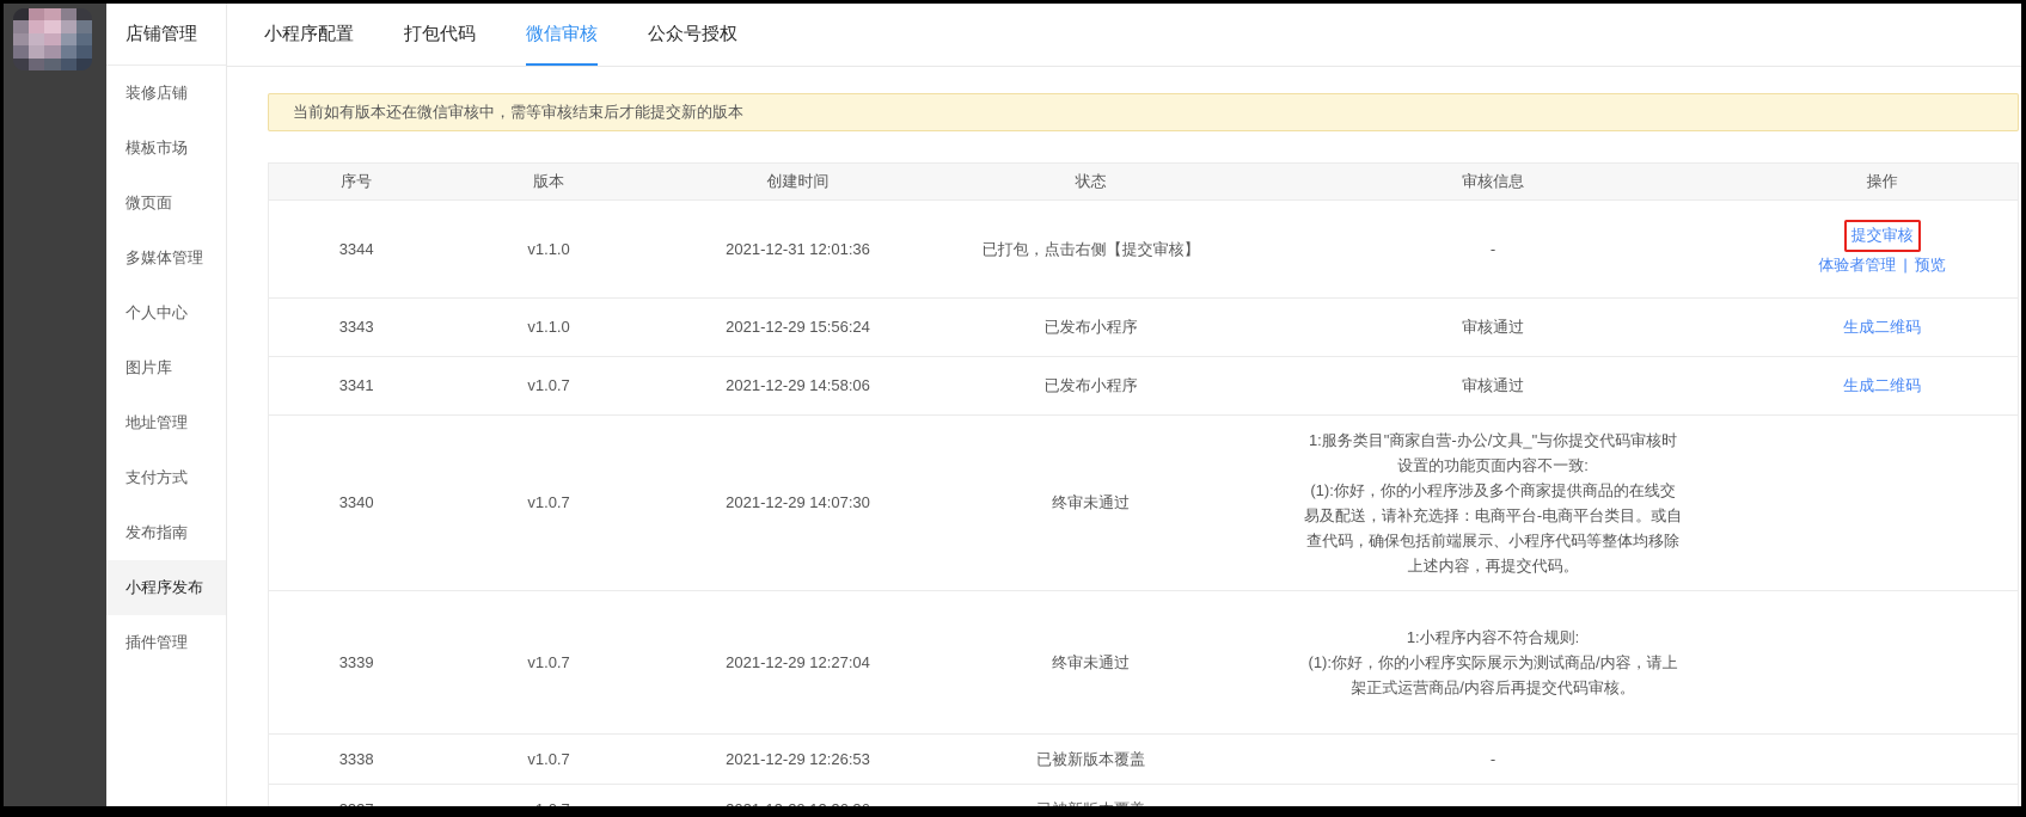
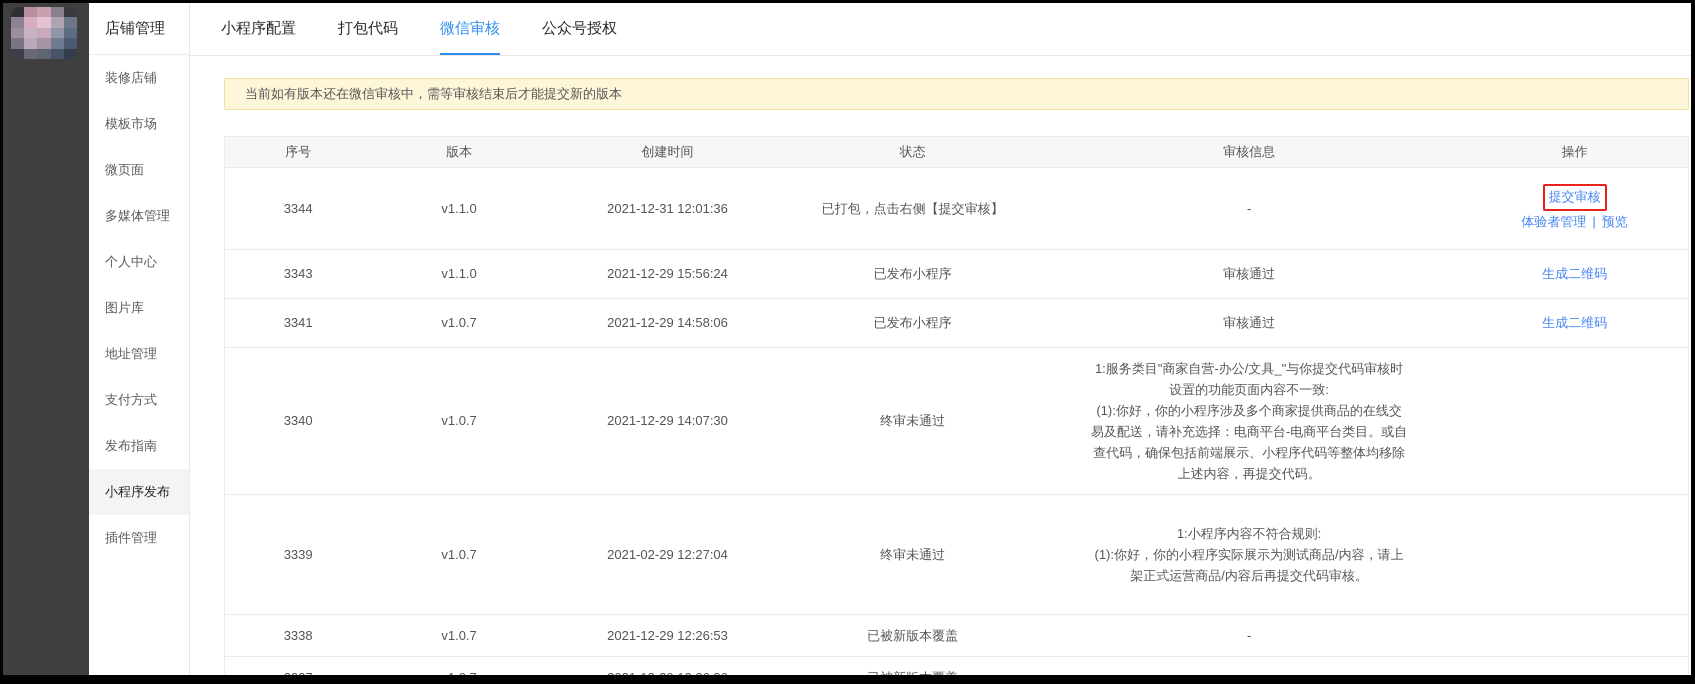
  店铺管理
  装修店铺
  模板市场
  微页面
  多媒体管理
  个人中心
  图片库
  地址管理
  支付方式
  发布指南
  小程序发布
  插件管理
  小程序配置
  打包代码
  微信审核
  公众号授权
  当前如有版本还在微信审核中，需等审核结束后才能提交新的版本
  序号	版本	创建时间	状态	审核信息	操作
  3344	v1.1.0	2021-12-31 12:01:36	已打包，点击右侧【提交审核】	-	提交审核体验者管理 | 预览
  3343	v1.1.0	2021-12-29 15:56:24	已发布小程序	审核通过	生成二维码
  3341	v1.0.7	2021-12-29 14:58:06	已发布小程序	审核通过	生成二维码
  3340	v1.0.7	2021-12-29 14:07:30	终审未通过	1:服务类目"商家自营-办公/文具_"与你提交代码审核时 设置的功能页面内容不一致: (1):你好，你的小程序涉及多个商家提供商品的在线交 易及配送，请补充选择：电商平台-电商平台类目。或自 查代码，确保包括前端展示、小程序代码等整体均移除 上述内容，再提交代码。
- 3339	v1.0.7	2021-12-29 12:27:04	终审未通过	1:小程序内容不符合规则: (1):你好，你的小程序实际展示为测试商品/内容，请上 架正式运营商品/内容后再提交代码审核。
+ 3339	v1.0.7	2021-02-29 12:27:04	终审未通过	1:小程序内容不符合规则: (1):你好，你的小程序实际展示为测试商品/内容，请上 架正式运营商品/内容后再提交代码审核。
  3338	v1.0.7	2021-12-29 12:26:53	已被新版本覆盖	-
